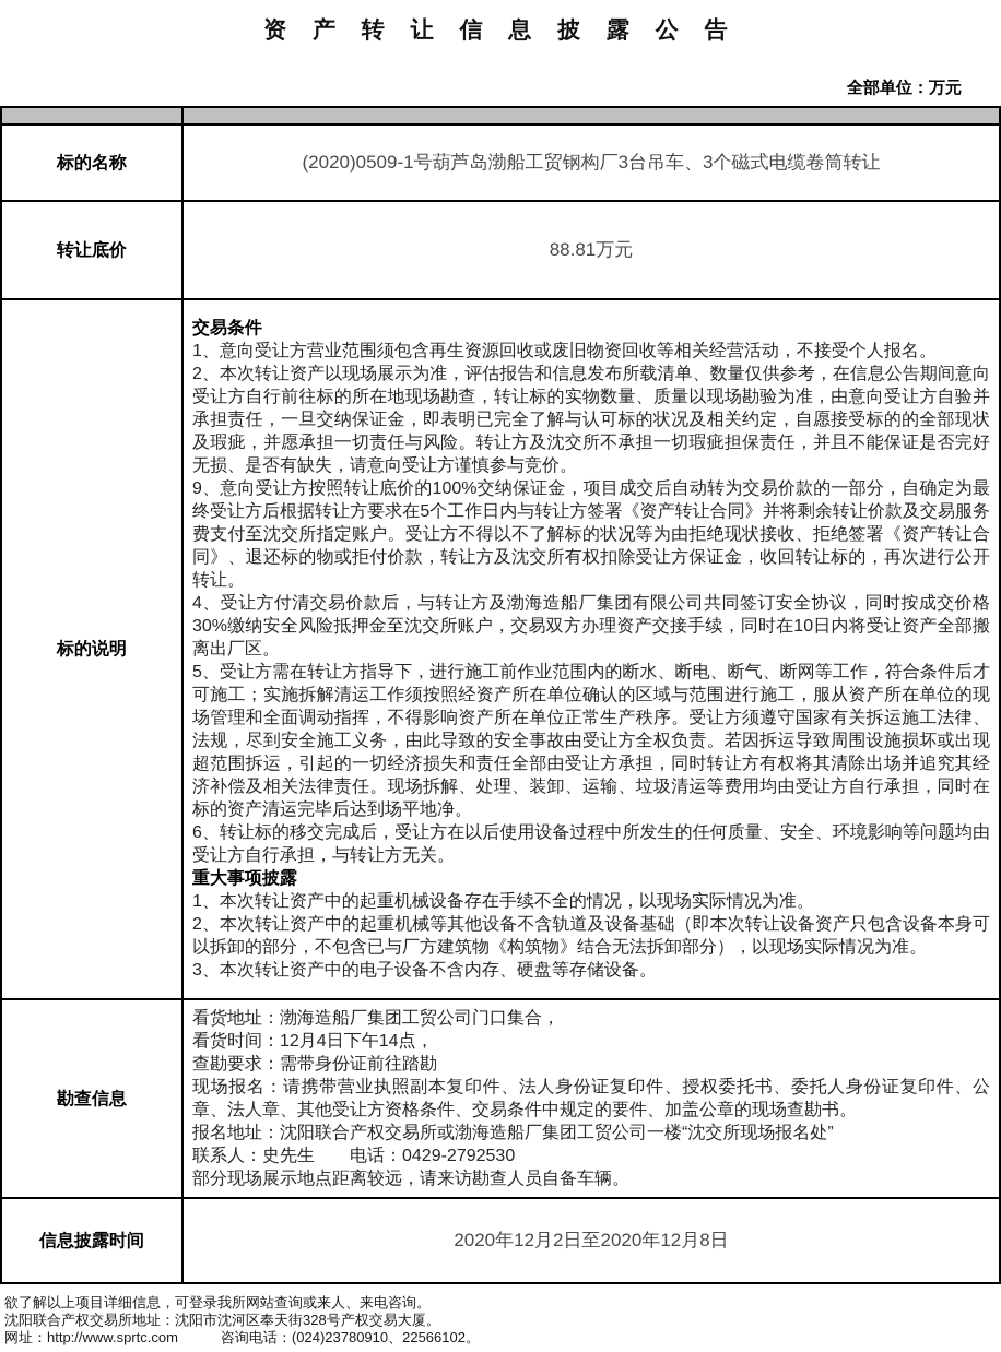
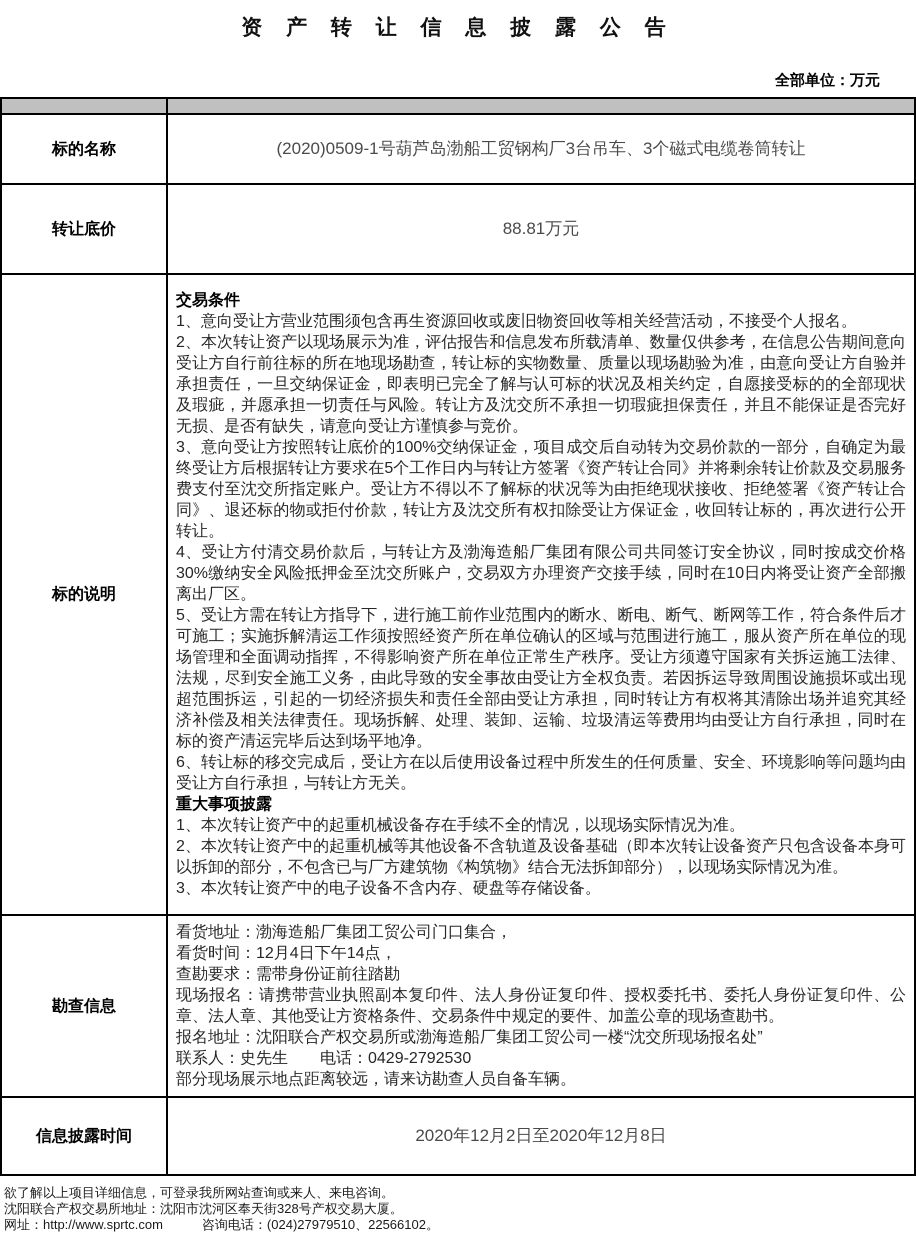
  资 产 转 让 信 息 披 露 公 告
  全部单位：万元
  标的名称	(2020)0509-1号葫芦岛渤船工贸钢构厂3台吊车、3个磁式电缆卷筒转让
  转让底价	88.81万元
- 标的说明	交易条件 1、意向受让方营业范围须包含再生资源回收或废旧物资回收等相关经营活动，不接受个人报名。 2、本次转让资产以现场展示为准，评估报告和信息发布所载清单、数量仅供参考，在信息公告期间意向受让方自行前往标的所在地现场勘查，转让标的实物数量、质量以现场勘验为准，由意向受让方自验并承担责任，一旦交纳保证金，即表明已完全了解与认可标的状况及相关约定，自愿接受标的的全部现状及瑕疵，并愿承担一切责任与风险。转让方及沈交所不承担一切瑕疵担保责任，并且不能保证是否完好无损、是否有缺失，请意向受让方谨慎参与竞价。 9、意向受让方按照转让底价的100%交纳保证金，项目成交后自动转为交易价款的一部分，自确定为最终受让方后根据转让方要求在5个工作日内与转让方签署《资产转让合同》并将剩余转让价款及交易服务费支付至沈交所指定账户。受让方不得以不了解标的状况等为由拒绝现状接收、拒绝签署《资产转让合同》、退还标的物或拒付价款，转让方及沈交所有权扣除受让方保证金，收回转让标的，再次进行公开转让。 4、受让方付清交易价款后，与转让方及渤海造船厂集团有限公司共同签订安全协议，同时按成交价格30%缴纳安全风险抵押金至沈交所账户，交易双方办理资产交接手续，同时在10日内将受让资产全部搬离出厂区。 5、受让方需在转让方指导下，进行施工前作业范围内的断水、断电、断气、断网等工作，符合条件后才可施工；实施拆解清运工作须按照经资产所在单位确认的区域与范围进行施工，服从资产所在单位的现场管理和全面调动指挥，不得影响资产所在单位正常生产秩序。受让方须遵守国家有关拆运施工法律、法规，尽到安全施工义务，由此导致的安全事故由受让方全权负责。若因拆运导致周围设施损坏或出现超范围拆运，引起的一切经济损失和责任全部由受让方承担，同时转让方有权将其清除出场并追究其经济补偿及相关法律责任。现场拆解、处理、装卸、运输、垃圾清运等费用均由受让方自行承担，同时在标的资产清运完毕后达到场平地净。 6、转让标的移交完成后，受让方在以后使用设备过程中所发生的任何质量、安全、环境影响等问题均由受让方自行承担，与转让方无关。 重大事项披露 1、本次转让资产中的起重机械设备存在手续不全的情况，以现场实际情况为准。 2、本次转让资产中的起重机械等其他设备不含轨道及设备基础（即本次转让设备资产只包含设备本身可以拆卸的部分，不包含已与厂方建筑物《构筑物》结合无法拆卸部分），以现场实际情况为准。 3、本次转让资产中的电子设备不含内存、硬盘等存储设备。
+ 标的说明	交易条件 1、意向受让方营业范围须包含再生资源回收或废旧物资回收等相关经营活动，不接受个人报名。 2、本次转让资产以现场展示为准，评估报告和信息发布所载清单、数量仅供参考，在信息公告期间意向受让方自行前往标的所在地现场勘查，转让标的实物数量、质量以现场勘验为准，由意向受让方自验并承担责任，一旦交纳保证金，即表明已完全了解与认可标的状况及相关约定，自愿接受标的的全部现状及瑕疵，并愿承担一切责任与风险。转让方及沈交所不承担一切瑕疵担保责任，并且不能保证是否完好无损、是否有缺失，请意向受让方谨慎参与竞价。 3、意向受让方按照转让底价的100%交纳保证金，项目成交后自动转为交易价款的一部分，自确定为最终受让方后根据转让方要求在5个工作日内与转让方签署《资产转让合同》并将剩余转让价款及交易服务费支付至沈交所指定账户。受让方不得以不了解标的状况等为由拒绝现状接收、拒绝签署《资产转让合同》、退还标的物或拒付价款，转让方及沈交所有权扣除受让方保证金，收回转让标的，再次进行公开转让。 4、受让方付清交易价款后，与转让方及渤海造船厂集团有限公司共同签订安全协议，同时按成交价格30%缴纳安全风险抵押金至沈交所账户，交易双方办理资产交接手续，同时在10日内将受让资产全部搬离出厂区。 5、受让方需在转让方指导下，进行施工前作业范围内的断水、断电、断气、断网等工作，符合条件后才可施工；实施拆解清运工作须按照经资产所在单位确认的区域与范围进行施工，服从资产所在单位的现场管理和全面调动指挥，不得影响资产所在单位正常生产秩序。受让方须遵守国家有关拆运施工法律、法规，尽到安全施工义务，由此导致的安全事故由受让方全权负责。若因拆运导致周围设施损坏或出现超范围拆运，引起的一切经济损失和责任全部由受让方承担，同时转让方有权将其清除出场并追究其经济补偿及相关法律责任。现场拆解、处理、装卸、运输、垃圾清运等费用均由受让方自行承担，同时在标的资产清运完毕后达到场平地净。 6、转让标的移交完成后，受让方在以后使用设备过程中所发生的任何质量、安全、环境影响等问题均由受让方自行承担，与转让方无关。 重大事项披露 1、本次转让资产中的起重机械设备存在手续不全的情况，以现场实际情况为准。 2、本次转让资产中的起重机械等其他设备不含轨道及设备基础（即本次转让设备资产只包含设备本身可以拆卸的部分，不包含已与厂方建筑物《构筑物》结合无法拆卸部分），以现场实际情况为准。 3、本次转让资产中的电子设备不含内存、硬盘等存储设备。
  勘查信息	看货地址：渤海造船厂集团工贸公司门口集合， 看货时间：12月4日下午14点， 查勘要求：需带身份证前往踏勘 现场报名：请携带营业执照副本复印件、法人身份证复印件、授权委托书、委托人身份证复印件、公章、法人章、其他受让方资格条件、交易条件中规定的要件、加盖公章的现场查勘书。 报名地址：沈阳联合产权交易所或渤海造船厂集团工贸公司一楼“沈交所现场报名处” 联系人：史先生 电话：0429-2792530 部分现场展示地点距离较远，请来访勘查人员自备车辆。
  信息披露时间	2020年12月2日至2020年12月8日
  欲了解以上项目详细信息，可登录我所网站查询或来人、来电咨询。
  沈阳联合产权交易所地址：沈阳市沈河区奉天街328号产权交易大厦。
- 网址：http://www.sprtc.com 咨询电话：(024)23780910、22566102。
+ 网址：http://www.sprtc.com 咨询电话：(024)27979510、22566102。
